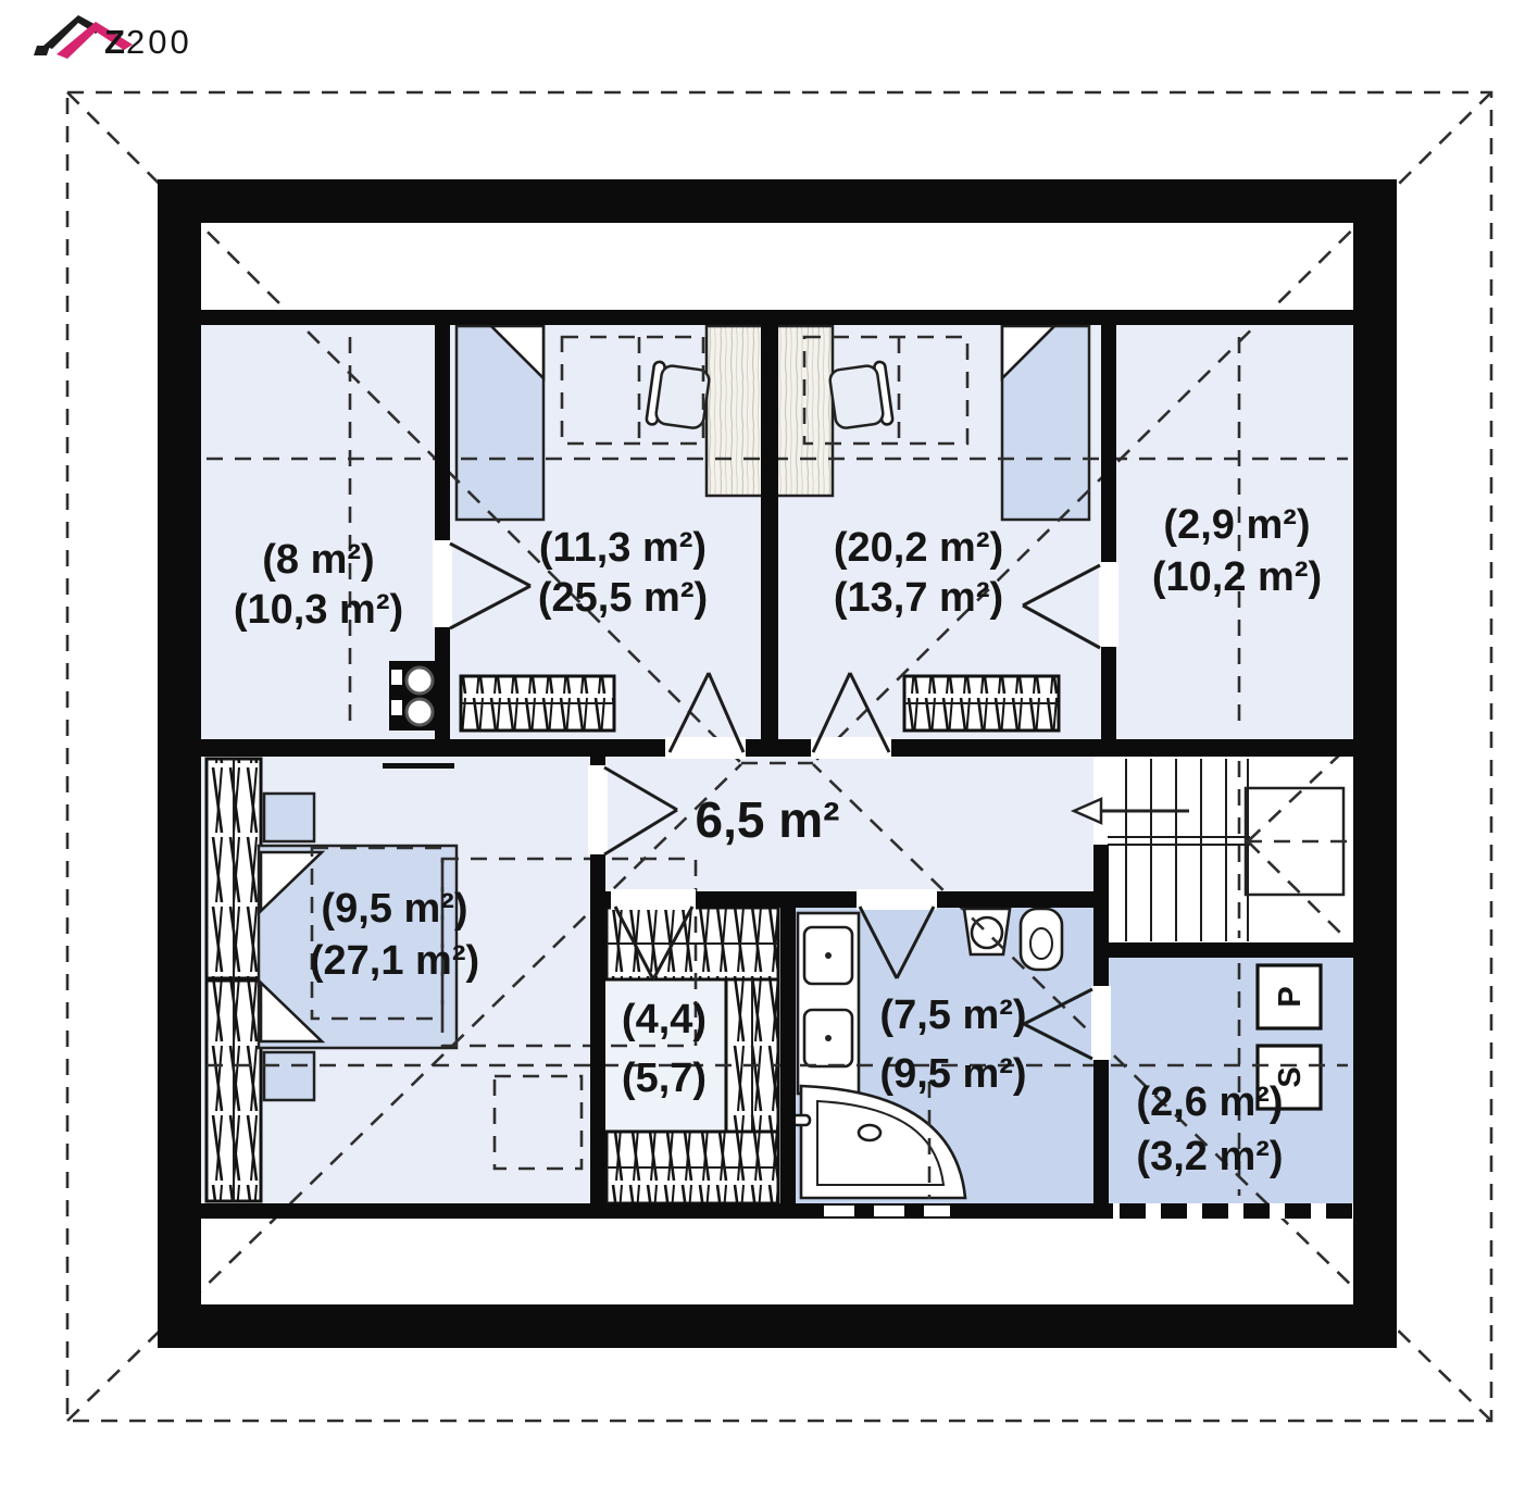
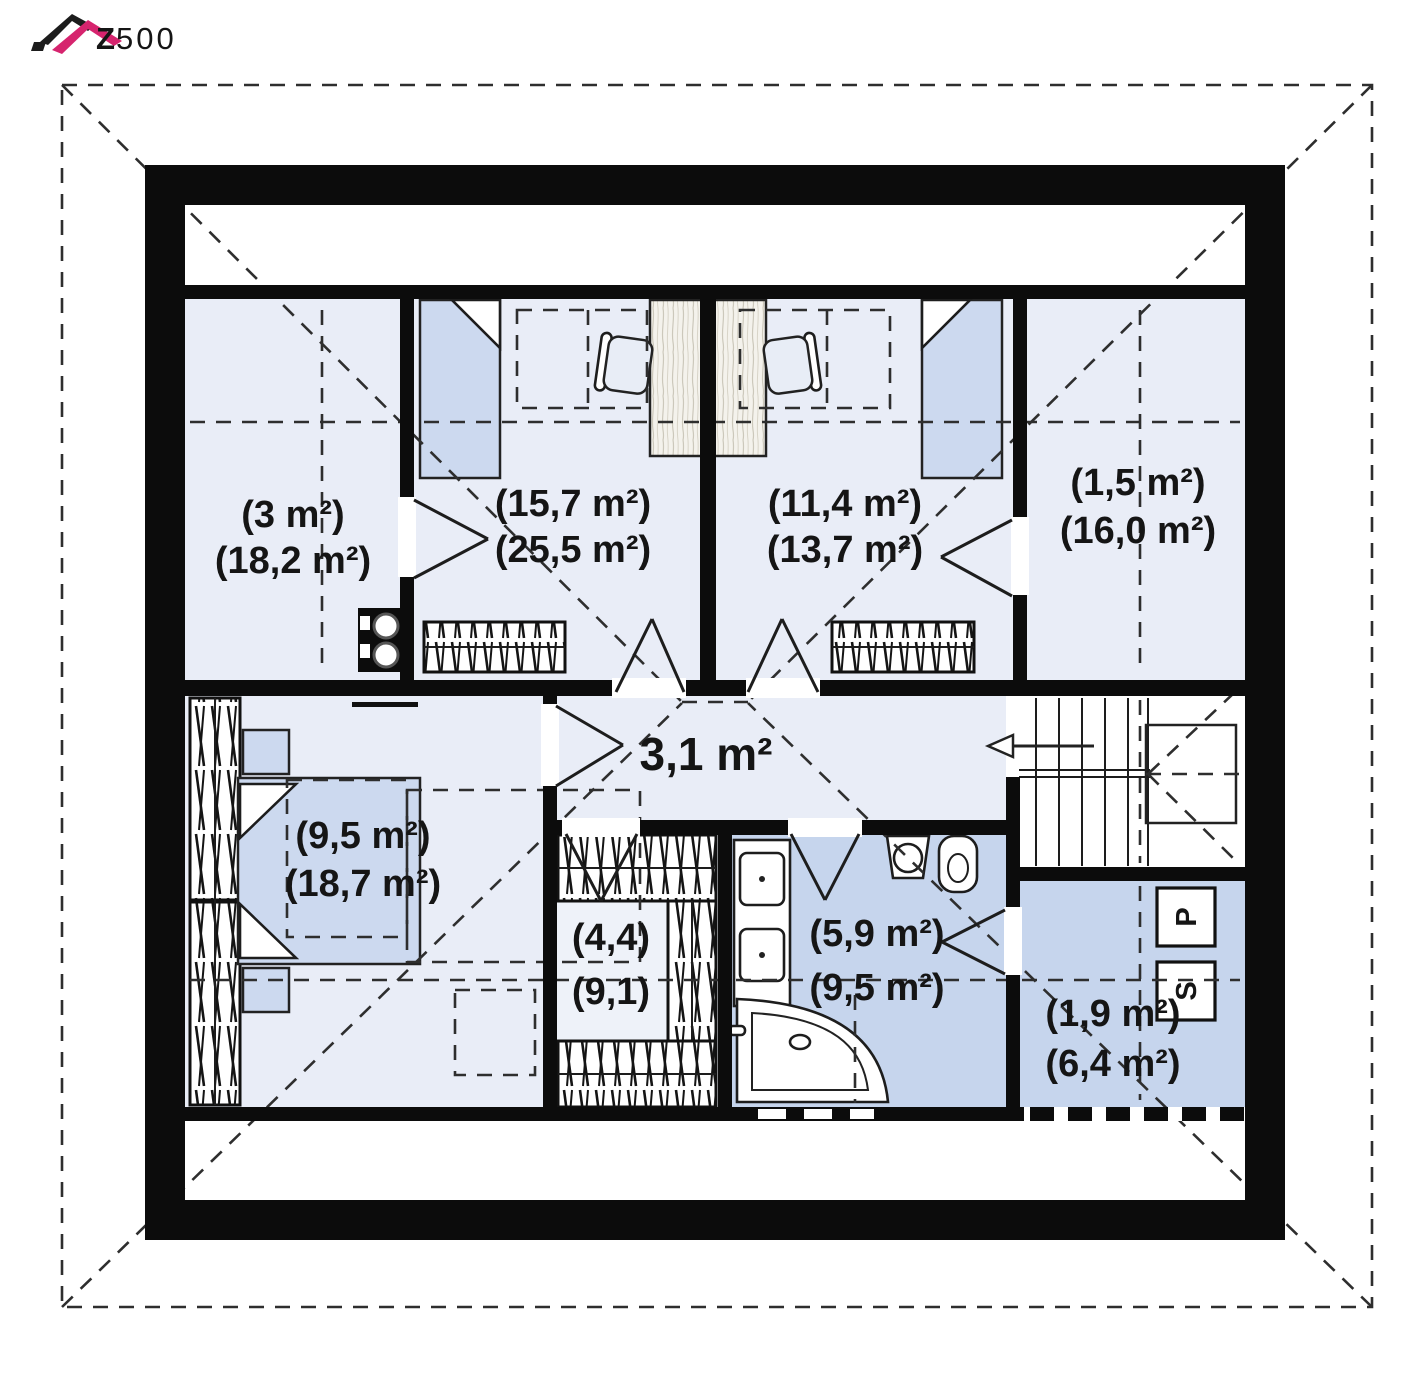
- (8 m²)
+ (3 m²)
- (10,3 m²)
+ (18,2 m²)
- (11,3 m²)
+ (15,7 m²)
  (25,5 m²)
- (20,2 m²)
+ (11,4 m²)
  (13,7 m²)
- (2,9 m²)
+ (1,5 m²)
- (10,2 m²)
+ (16,0 m²)
- 6,5 m²
+ 3,1 m²
  (9,5 m²)
- (27,1 m²)
+ (18,7 m²)
  (4,4)
- (5,7)
+ (9,1)
- (7,5 m²)
+ (5,9 m²)
  (9,5 m²)
- (2,6 m²)
+ (1,9 m²)
- (3,2 m²)
+ (6,4 m²)
  Z
- 200
+ 500
